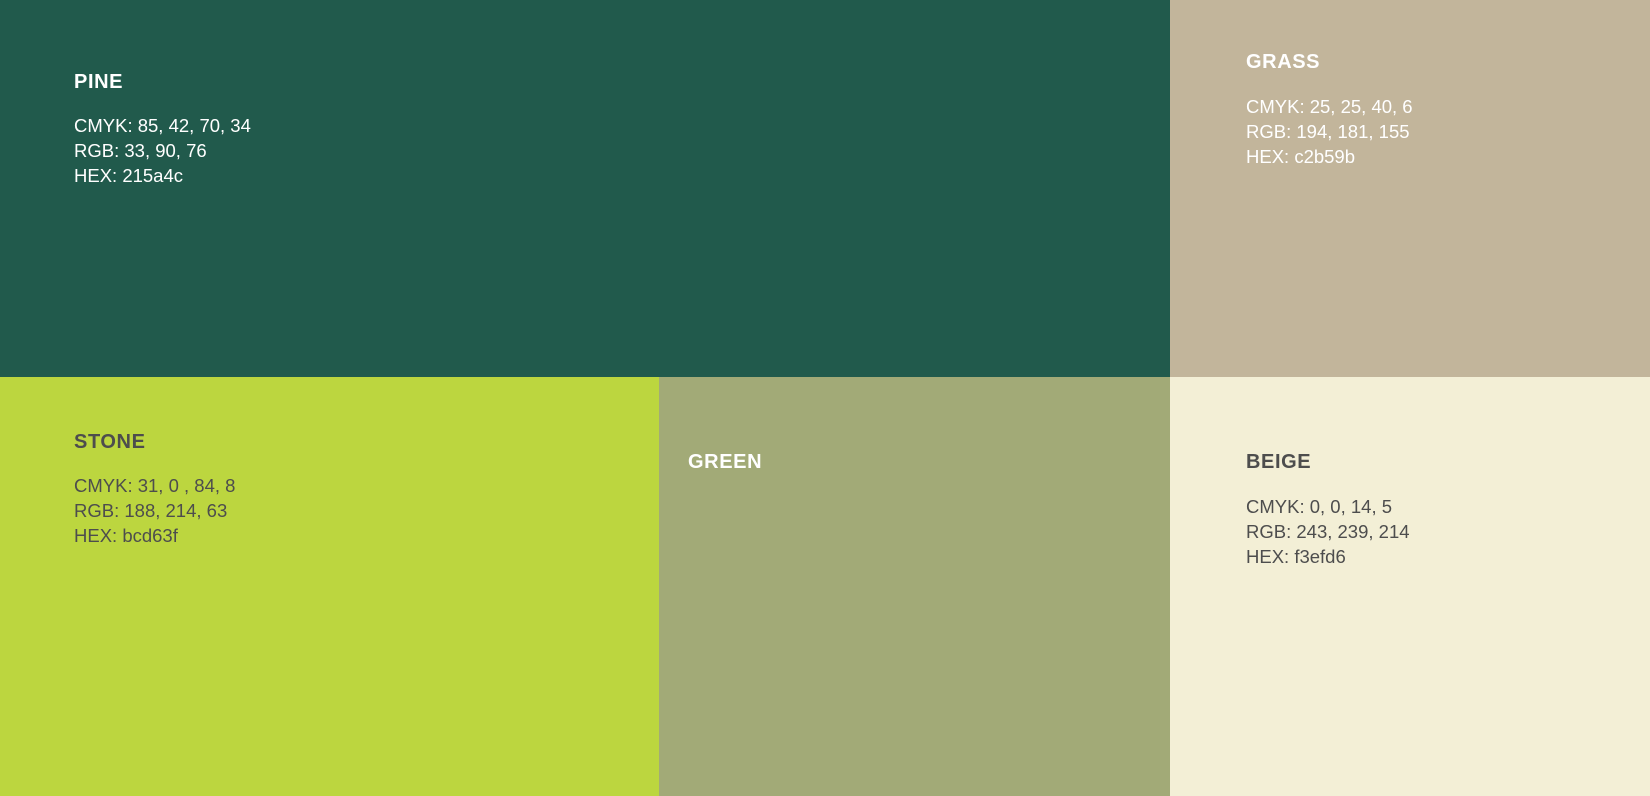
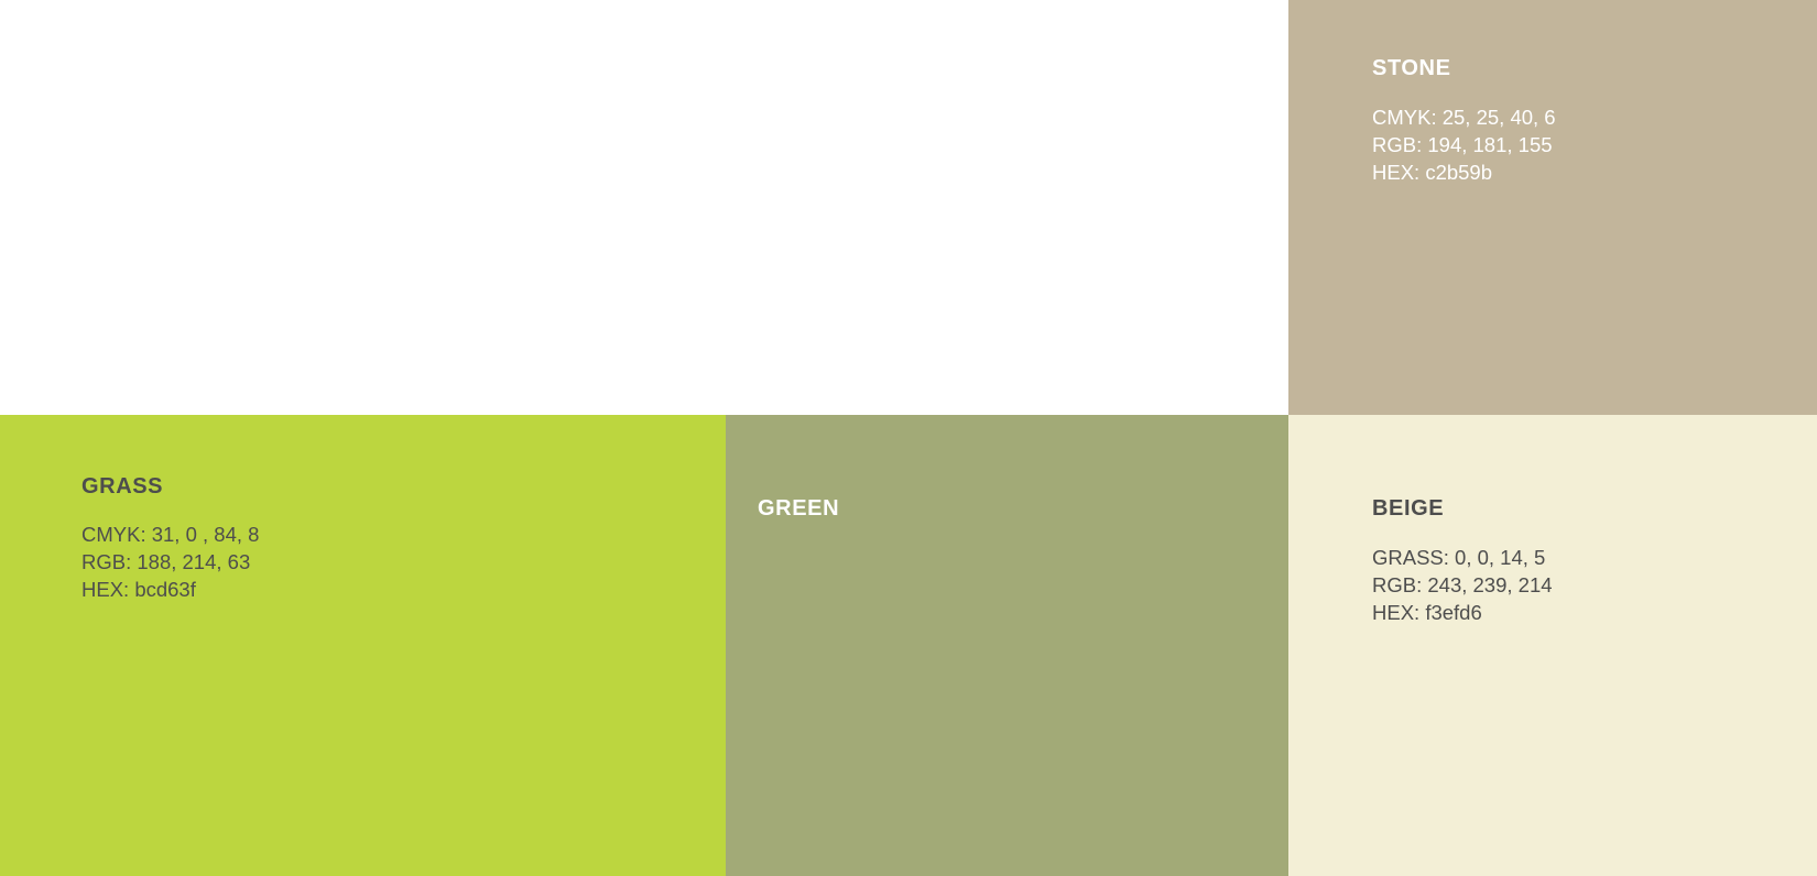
- PINE
- CMYK: 85, 42, 70, 34
- RGB: 33, 90, 76
- HEX: 215a4c
- GRASS
+ STONE
  CMYK: 25, 25, 40, 6
  RGB: 194, 181, 155
  HEX: c2b59b
- STONE
+ GRASS
  CMYK: 31, 0 , 84, 8
  RGB: 188, 214, 63
  HEX: bcd63f
  GREEN
  BEIGE
- CMYK: 0, 0, 14, 5
+ GRASS: 0, 0, 14, 5
  RGB: 243, 239, 214
  HEX: f3efd6
